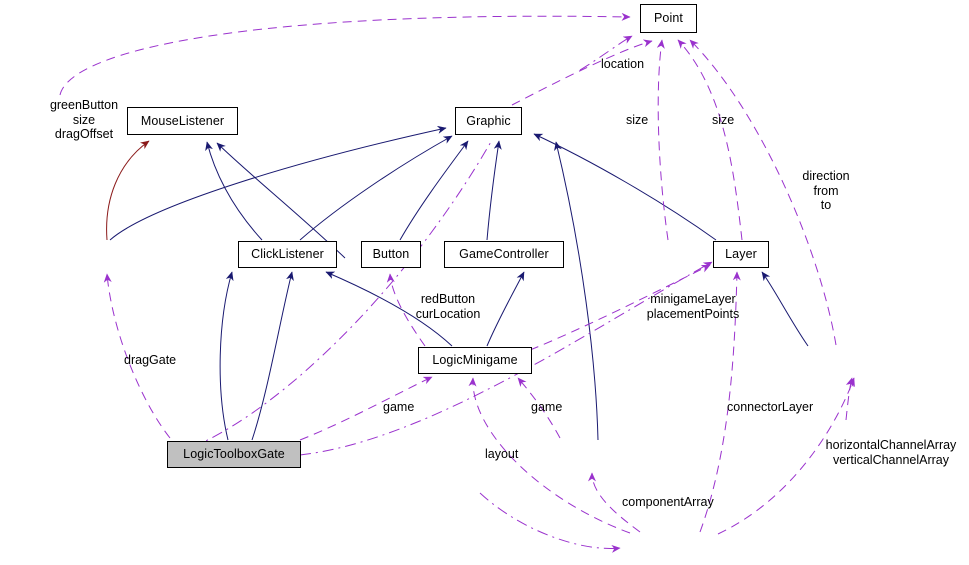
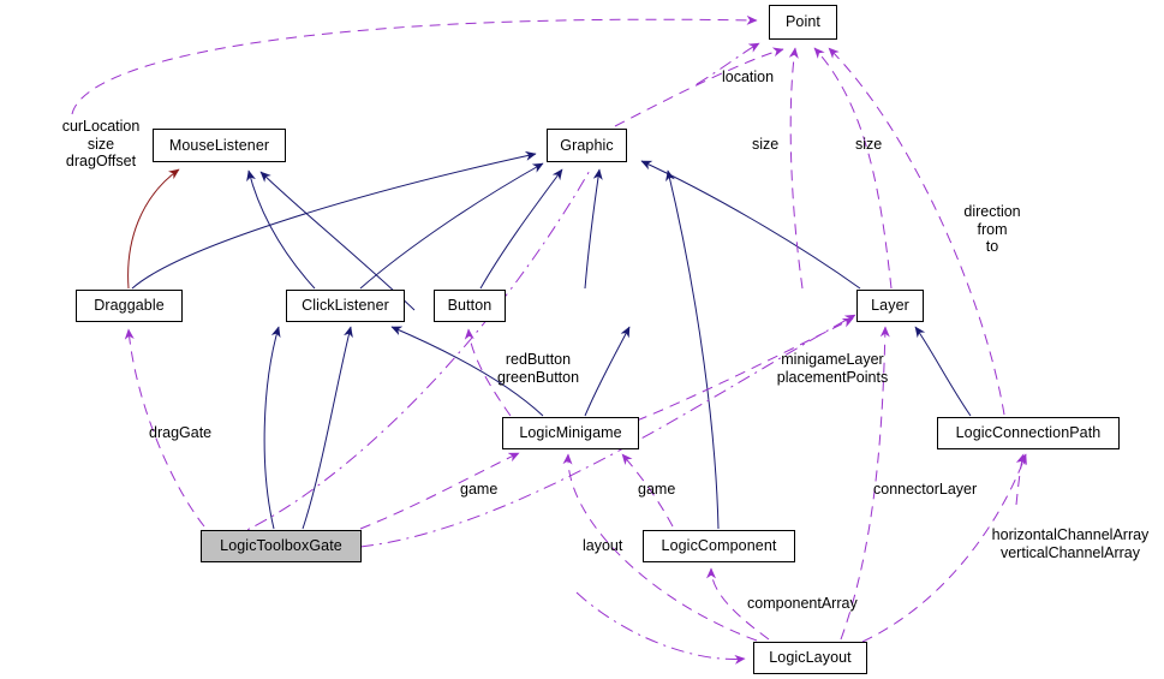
  Point
  MouseListener
  Graphic
+ Draggable
  ClickListener
  Button
- GameController
  Layer
  LogicMinigame
+ LogicConnectionPath
  LogicToolboxGate
+ LogicComponent
+ LogicLayout
- greenButton
+ curLocation
  size
  dragOffset
  location
  size
  size
  direction
  from
  to
  redButton
- curLocation
+ greenButton
  minigameLayer
  placementPoints
  dragGate
  game
  game
  connectorLayer
  layout
  componentArray
  horizontalChannelArray
  verticalChannelArray
